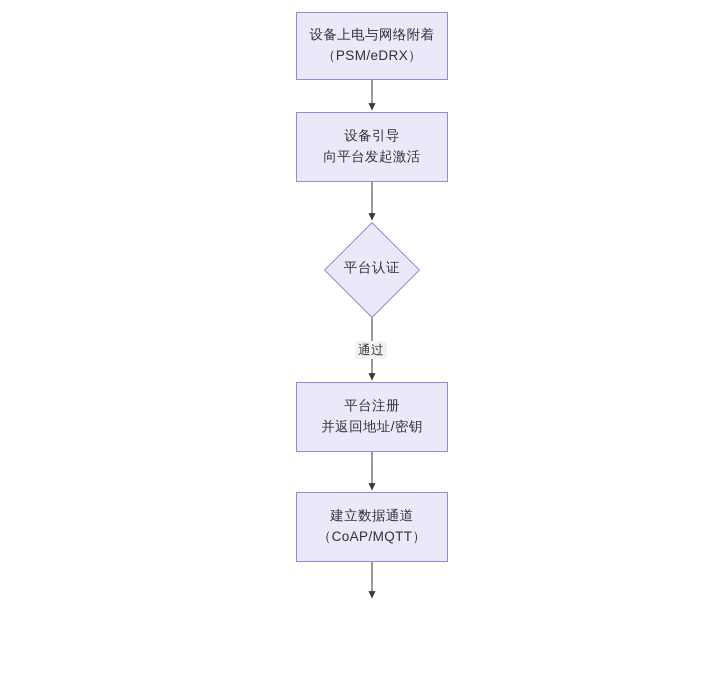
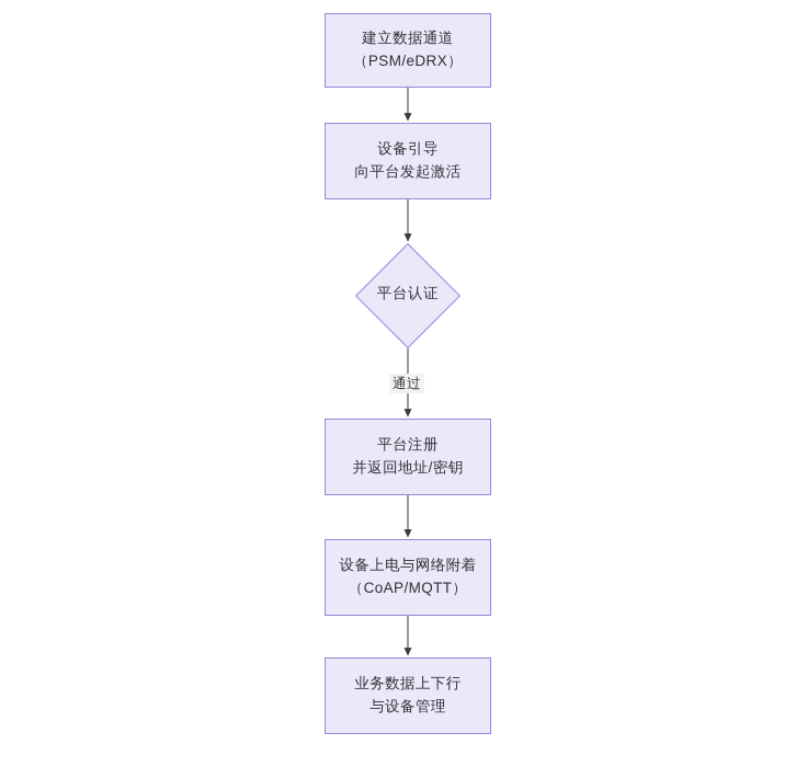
- 设备上电与网络附着
+ 建立数据通道
  （PSM/eDRX）
  设备引导
  向平台发起激活
  平台认证
  通过
  平台注册
  并返回地址/密钥
- 建立数据通道
+ 设备上电与网络附着
  （CoAP/MQTT）
+ 业务数据上下行
+ 与设备管理
